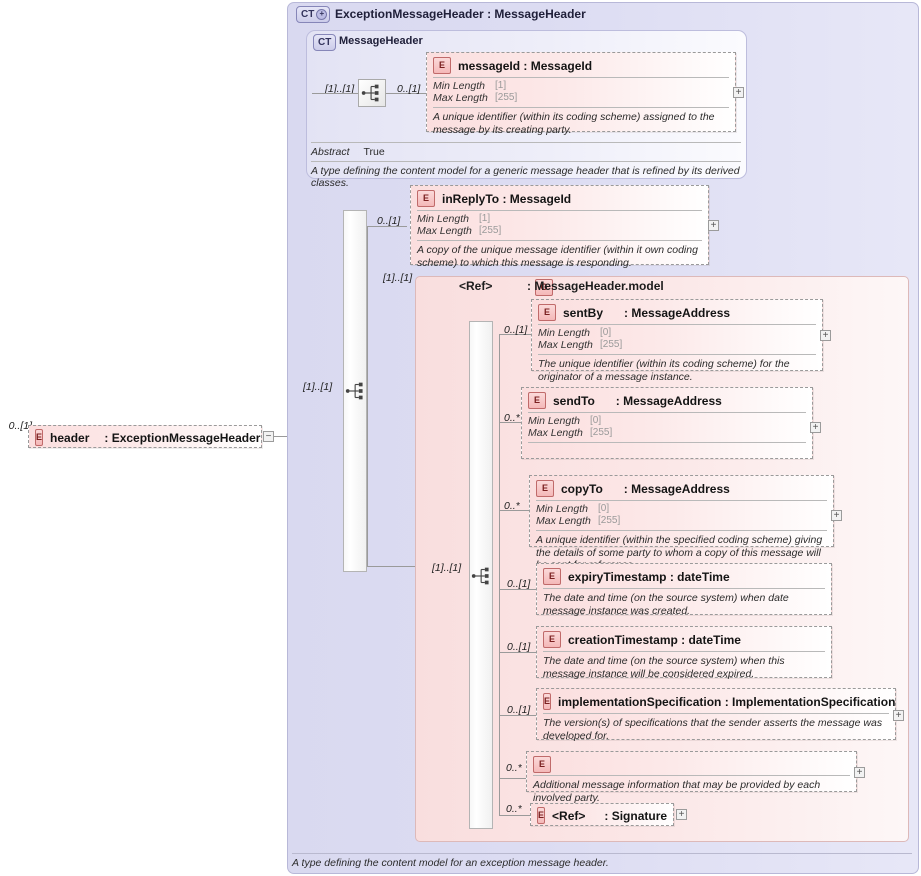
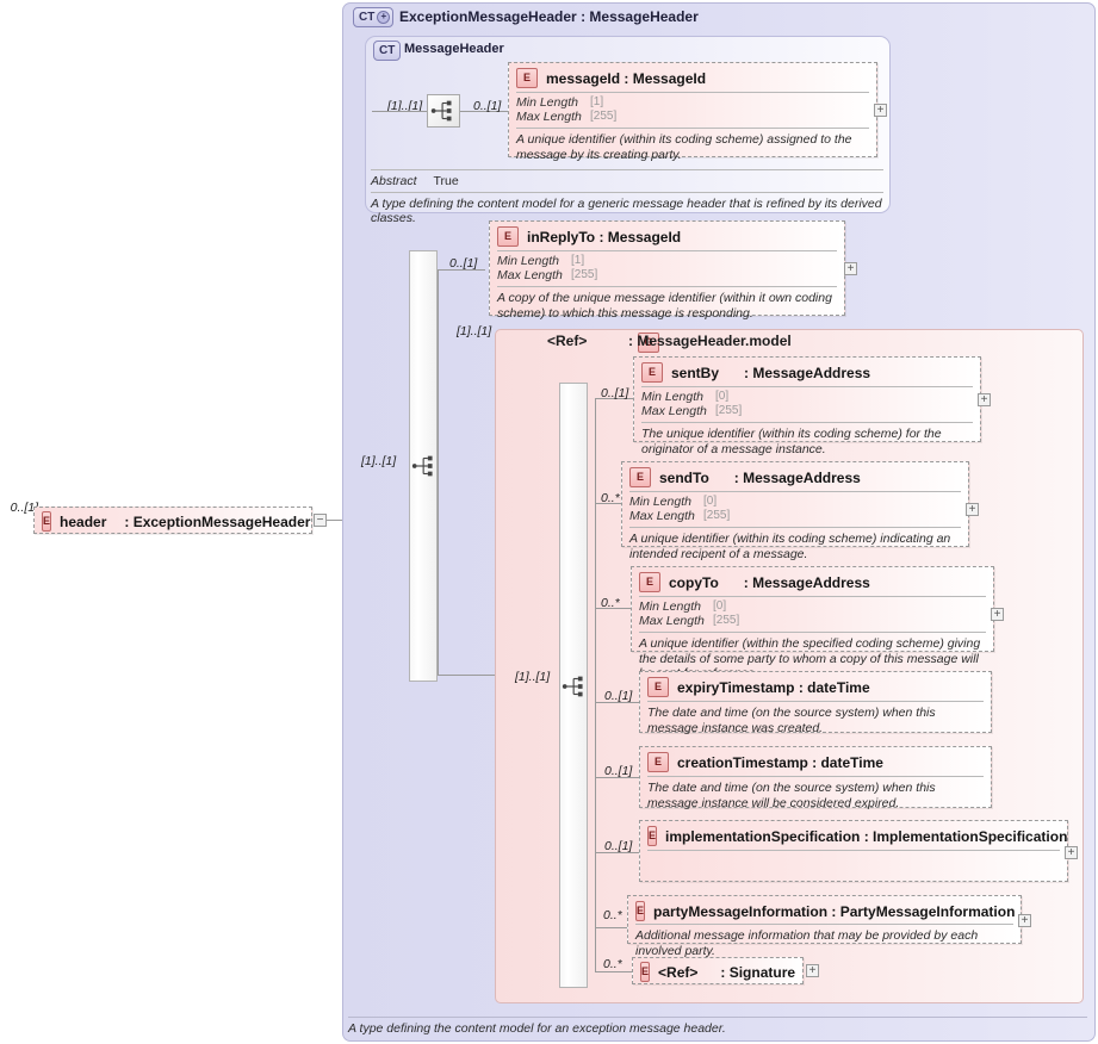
  0..[1
  E
  header
  : ExceptionMessageHeader
  −
  CT
  +
  ExceptionMessageHeader : MessageHeader
  CT
  MessageHeader
  [1]..[1]
  0..[1]
  E
  messageId : MessageId
  Min Length
  [1]
  Max Length
  [255]
  A unique identifier (within its coding scheme) assigned to the message by its creating party.
  +
  Abstract
  True
  A type defining the content model for a generic message header that is refined by its derived classes.
  [1]..[1]
  0..[1]
  E
  inReplyTo : MessageId
  Min Length
  [1]
  Max Length
  [255]
  A copy of the unique message identifier (within it own coding scheme) to which this message is responding.
  +
  [1]..[1]
  G
  <Ref>
  : MessageHeader.model
  [1]..[1]
  0..[1]
  E
  sentBy
  : MessageAddress
  Min Length
  [0]
  Max Length
  [255]
  The unique identifier (within its coding scheme) for the originator of a message instance.
  +
  0..*
  E
  sendTo
  : MessageAddress
  Min Length
  [0]
  Max Length
  [255]
+ A unique identifier (within its coding scheme) indicating an intended recipent of a message.
  +
  0..*
  E
  copyTo
  : MessageAddress
  Min Length
  [0]
  Max Length
  [255]
  A unique identifier (within the specified coding scheme) giving the details of some party to whom a copy of this message will
  +
  0..[1]
  E
  expiryTimestamp : dateTime
- The date and time (on the source system) when date message instance was created.
+ The date and time (on the source system) when this message instance was created.
  0..[1]
  E
  creationTimestamp : dateTime
  The date and time (on the source system) when this message instance will be considered expired.
  0..[1]
  E
  implementationSpecification : ImplementationSpecification
- The version(s) of specifications that the sender asserts the message was developed for.
  +
  0..*
  E
+ partyMessageInformation : PartyMessageInformation
  Additional message information that may be provided by each involved party.
  +
  0..*
  E
  <Ref>
  : Signature
  +
  A type defining the content model for an exception message header.
